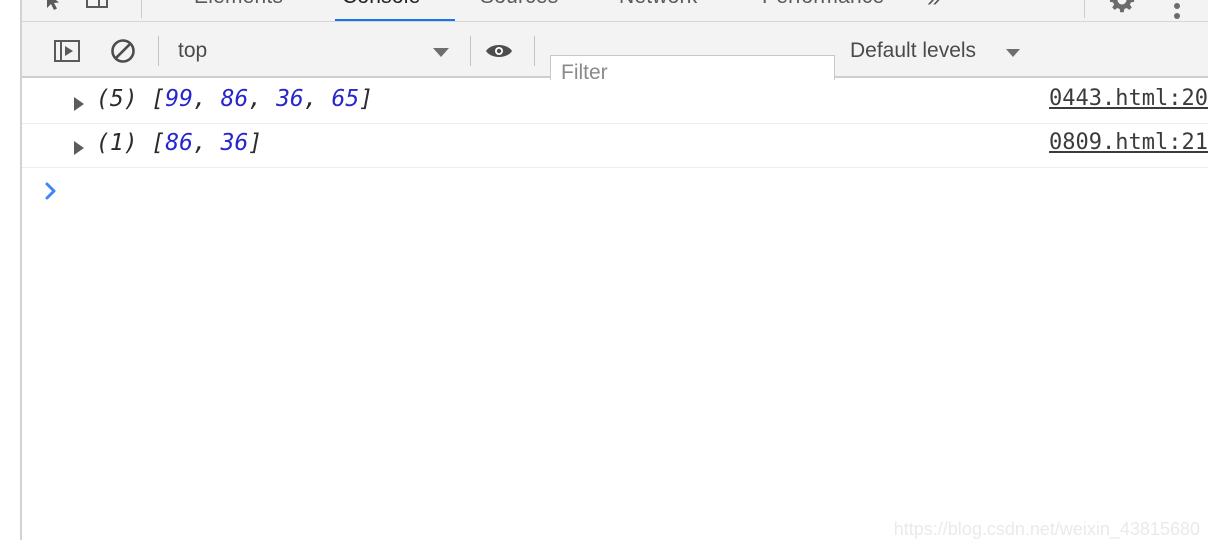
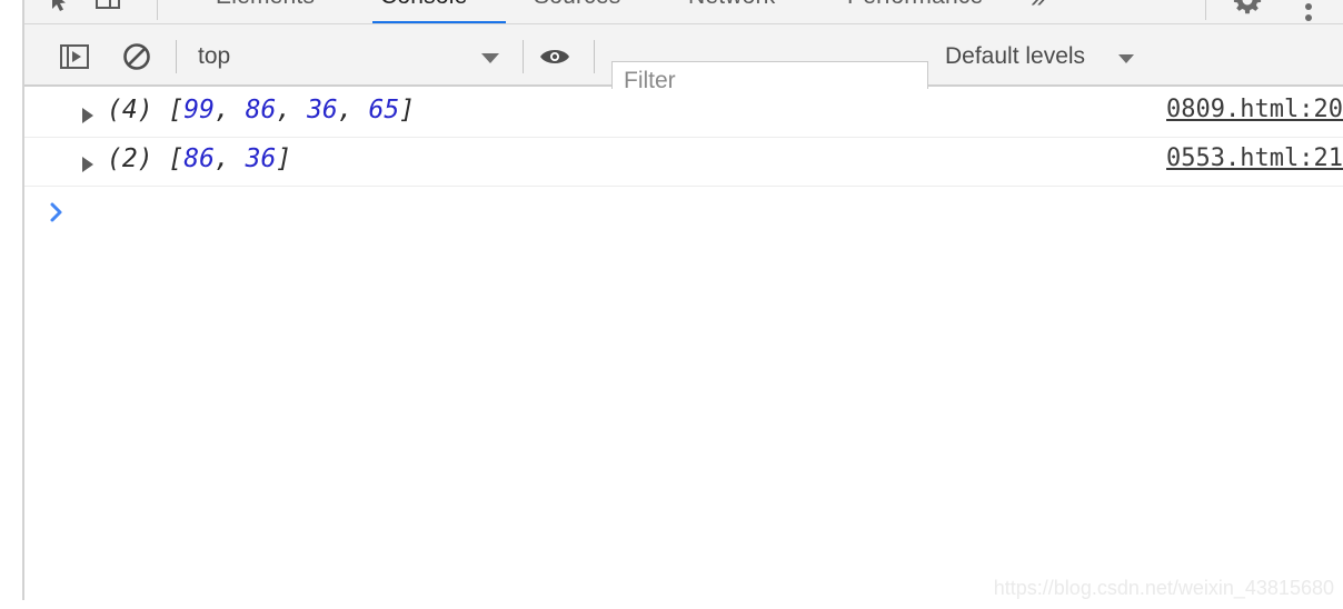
  top
  Filter
  Default levels
- (5) [99, 86, 36, 65]
+ (4) [99, 86, 36, 65]
- 0443.html:20
+ 0809.html:20
- (1) [86, 36]
+ (2) [86, 36]
- 0809.html:21
+ 0553.html:21
